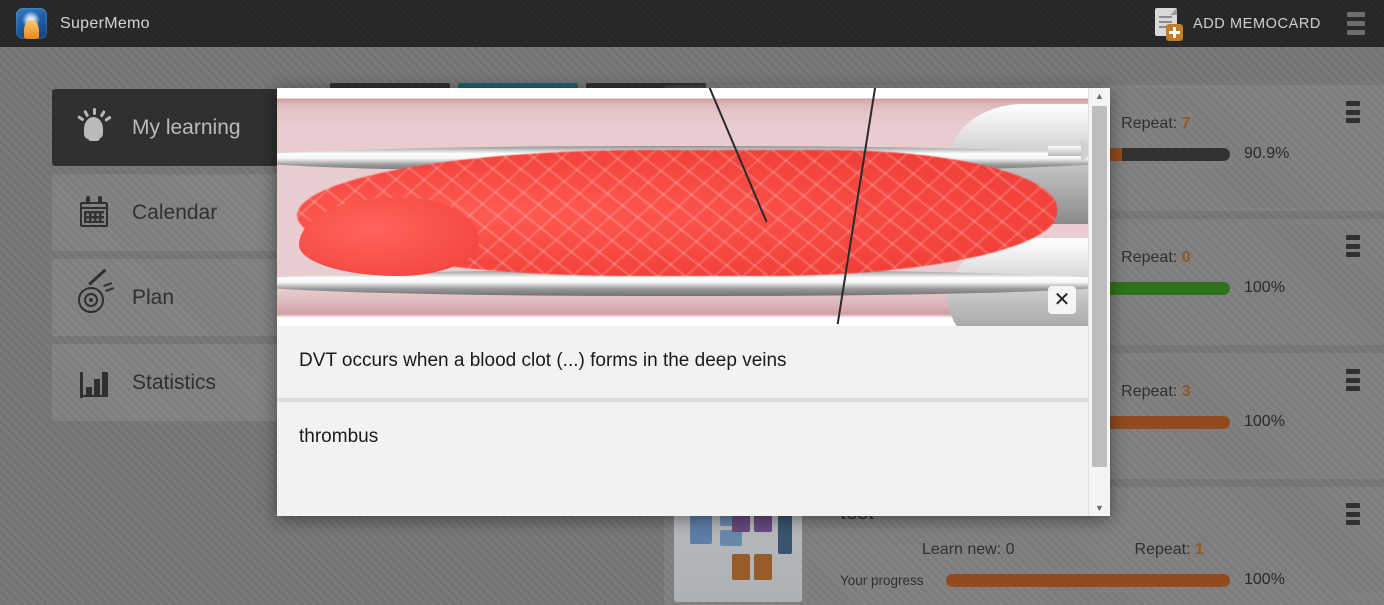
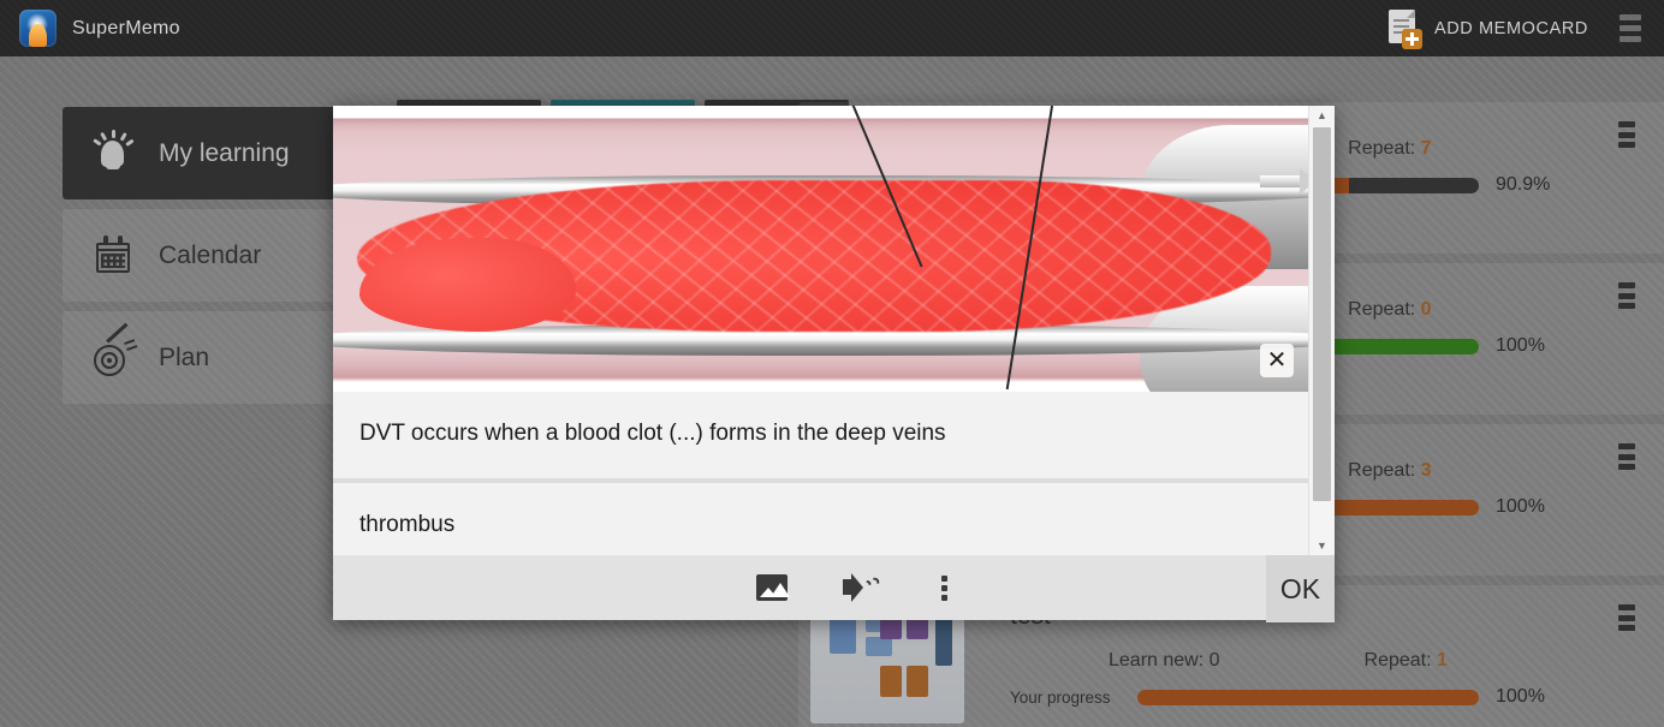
  SuperMemo
  ADD MEMOCARD
  My learning
  Calendar
  Plan
- Statistics
  Repeat: 7
  90.9%
  Repeat: 0
  100%
  Repeat: 3
  100%
  Learn new: 0
  Repeat: 1
  Your progress
  100%
  ✕
  DVT occurs when a blood clot (...) forms in the deep veins
  thrombus
  ▲
  ▼
+ OK
